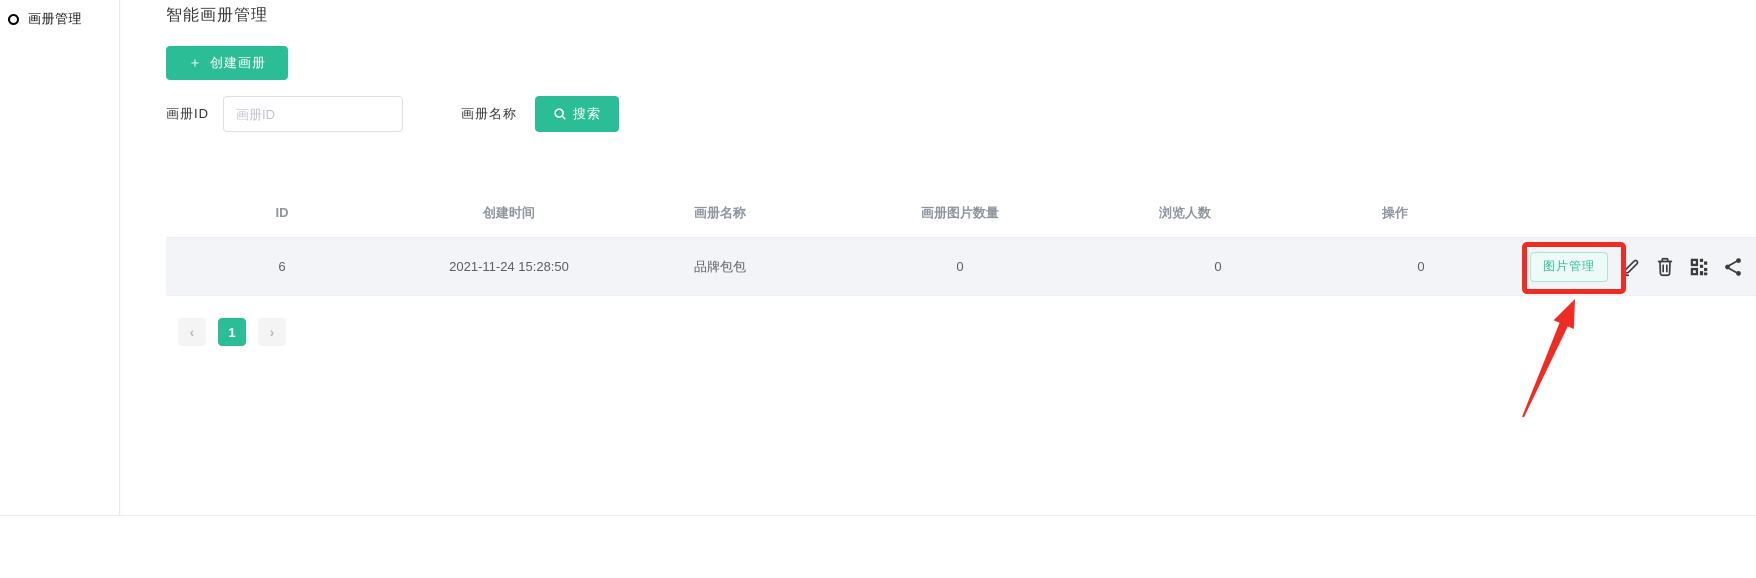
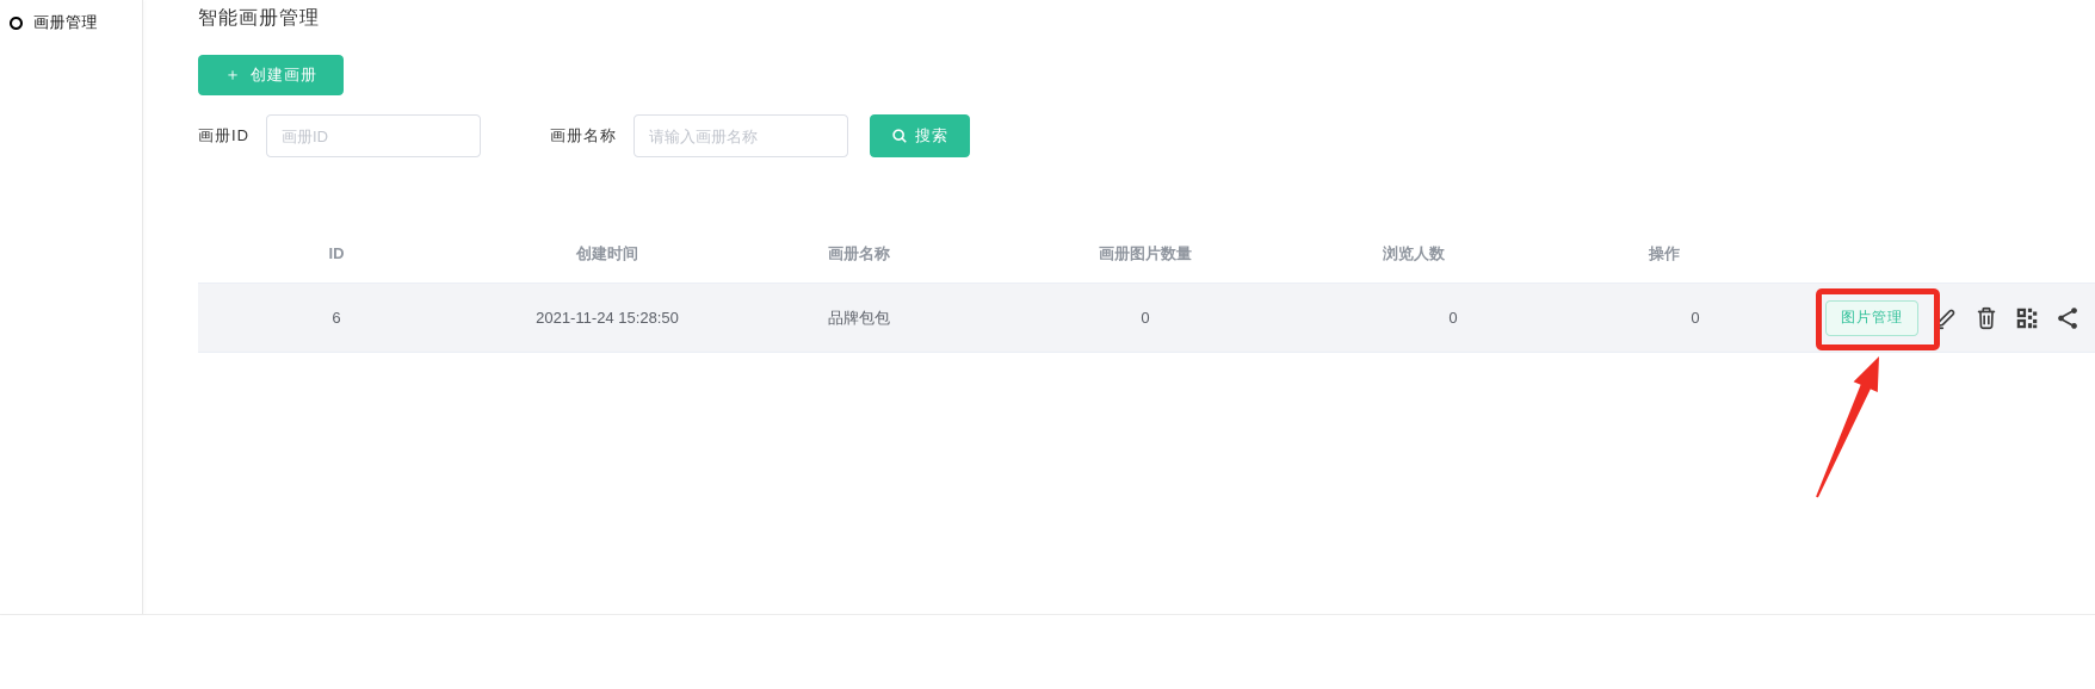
  画册管理
  智能画册管理
  ＋
  创建画册
  画册ID
  画册ID
  画册名称
+ 请输入画册名称
  搜索
  ID
  创建时间
  画册名称
  画册图片数量
  浏览人数
  操作
  6
  2021-11-24 15:28:50
  品牌包包
  0
  0
  0
  图片管理
- ‹
- 1
- ›
